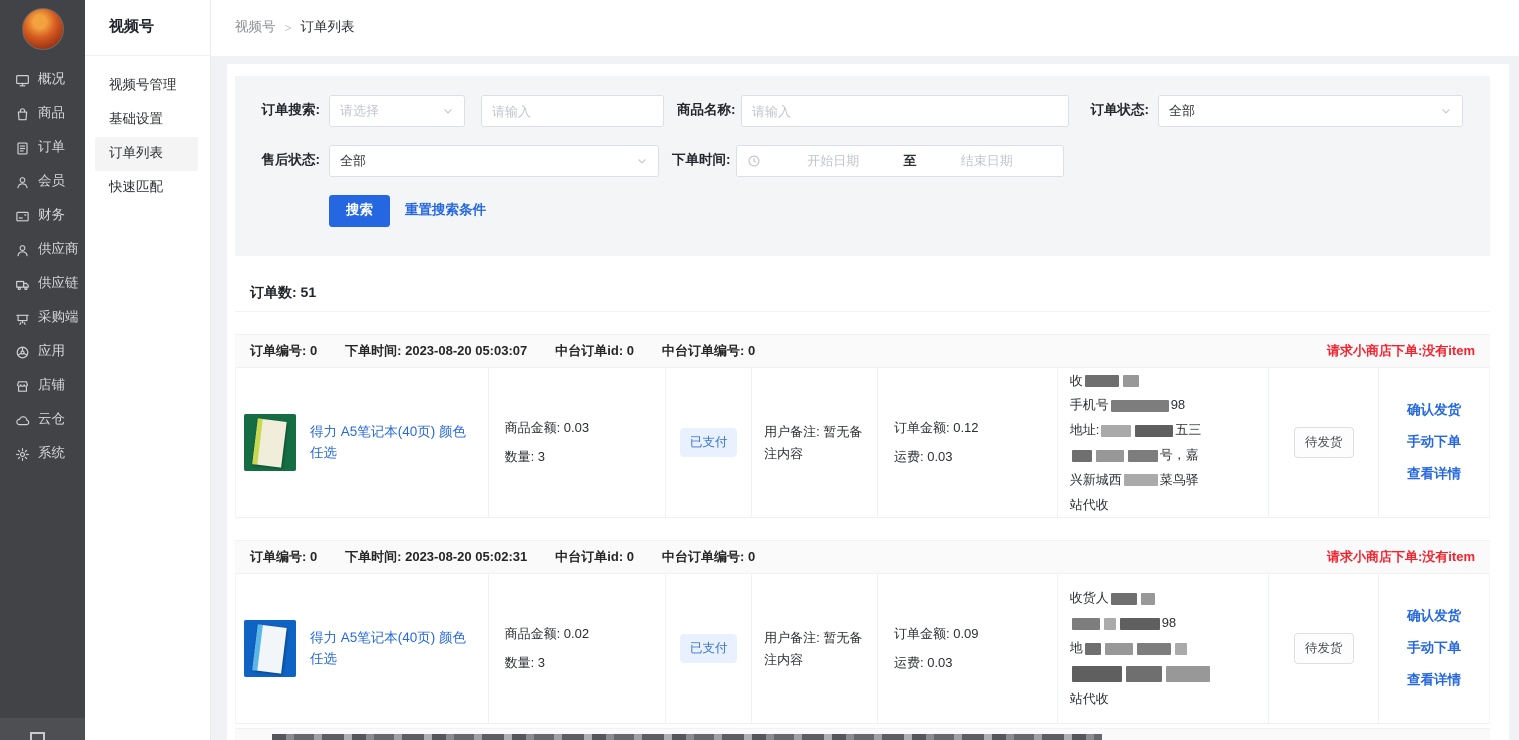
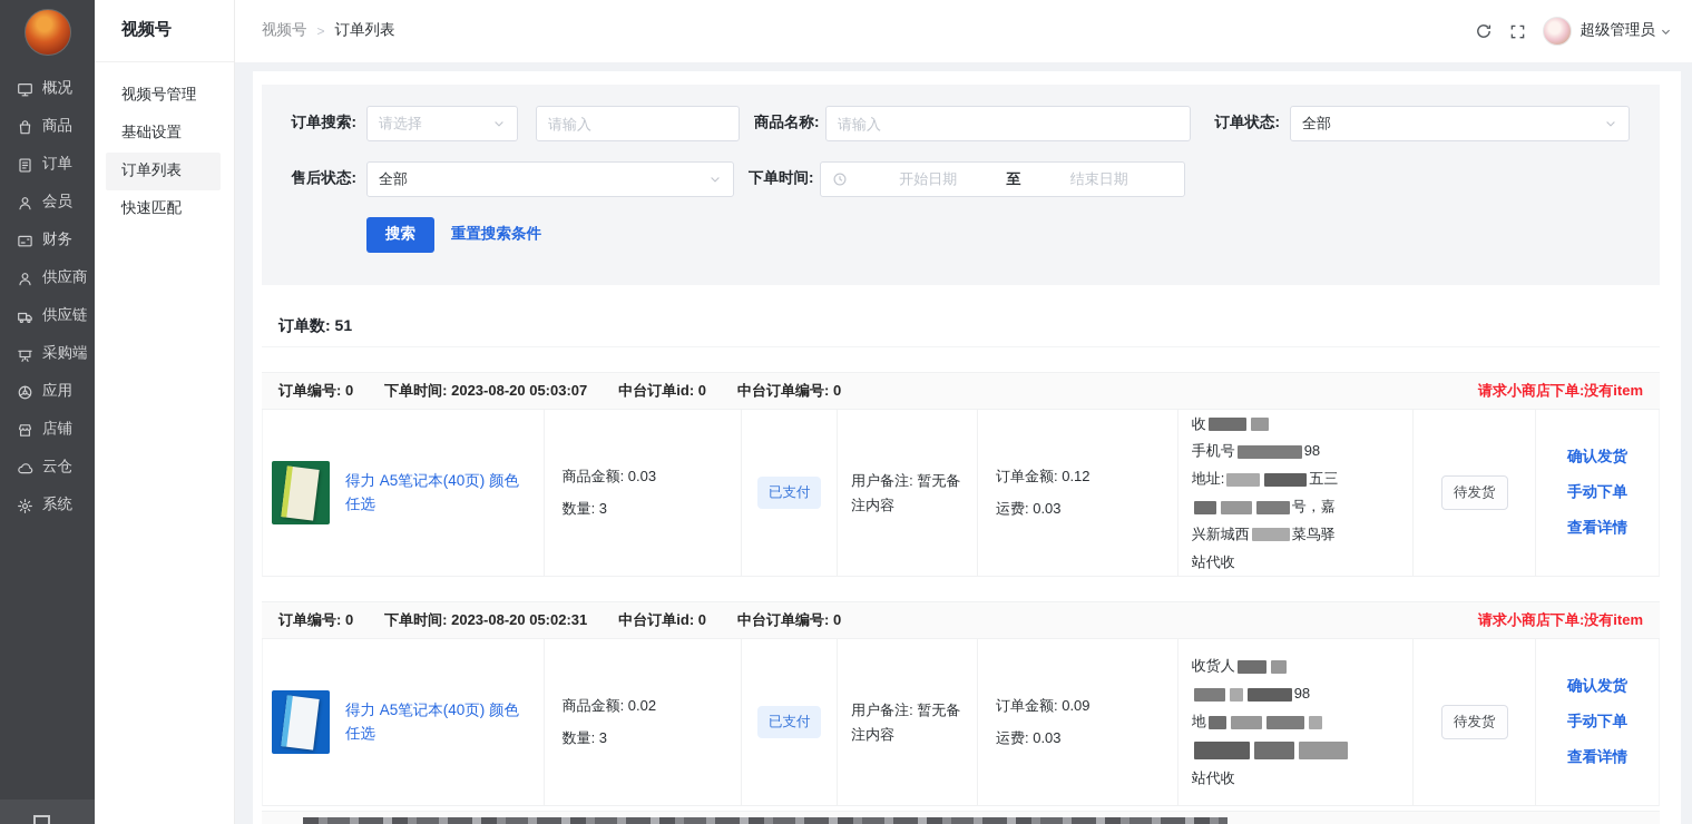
  概况
  商品
  订单
  会员
  财务
  供应商
  供应链
  采购端
  应用
  店铺
  云仓
  系统
  视频号
  视频号管理
  基础设置
  订单列表
  快速匹配
  视频号
  >
  订单列表
+ 超级管理员
  订单搜索:
  请选择
  请输入
  商品名称:
  请输入
  订单状态:
  全部
  售后状态:
  全部
  下单时间:
  开始日期
  至
  结束日期
  搜索
  重置搜索条件
  订单数: 51
  订单编号: 0
  下单时间: 2023-08-20 05:03:07
  中台订单id: 0
  中台订单编号: 0
  请求小商店下单:没有item
  得力 A5笔记本(40页) 颜色任选
  商品金额: 0.03
  数量: 3
  已支付
  用户备注: 暂无备注内容
  订单金额: 0.12
  运费: 0.03
  收
  手机号 98
  地址: 五三
  号，嘉
  兴新城西 菜鸟驿
  站代收
  待发货
  确认发货
  手动下单
  查看详情
  订单编号: 0
  下单时间: 2023-08-20 05:02:31
  中台订单id: 0
  中台订单编号: 0
  请求小商店下单:没有item
  得力 A5笔记本(40页) 颜色任选
  商品金额: 0.02
  数量: 3
  已支付
  用户备注: 暂无备注内容
  订单金额: 0.09
  运费: 0.03
  收货人
  98
  地
  站代收
  待发货
  确认发货
  手动下单
  查看详情
